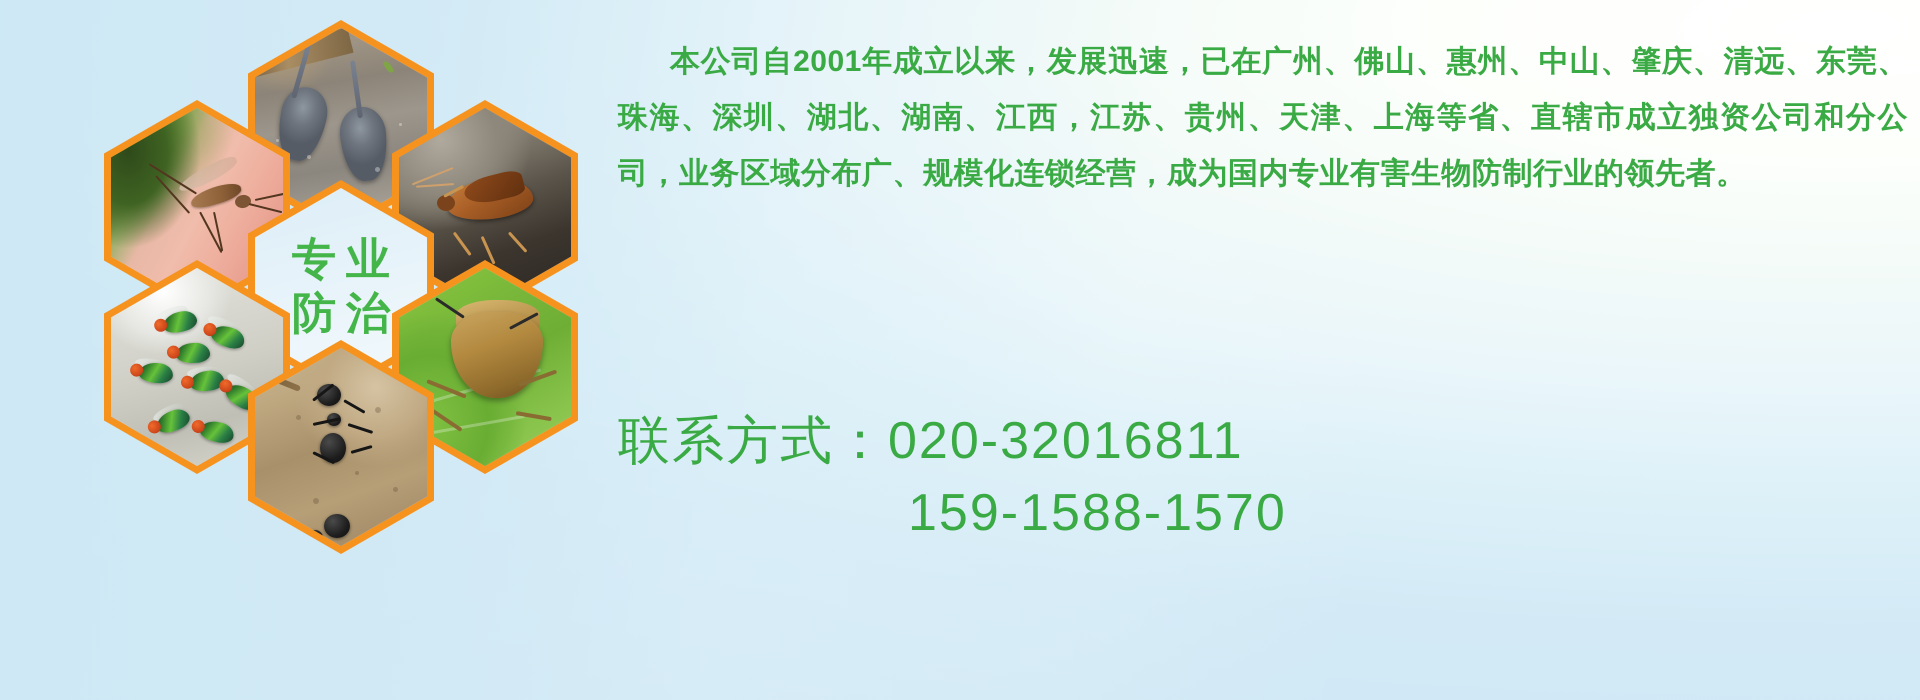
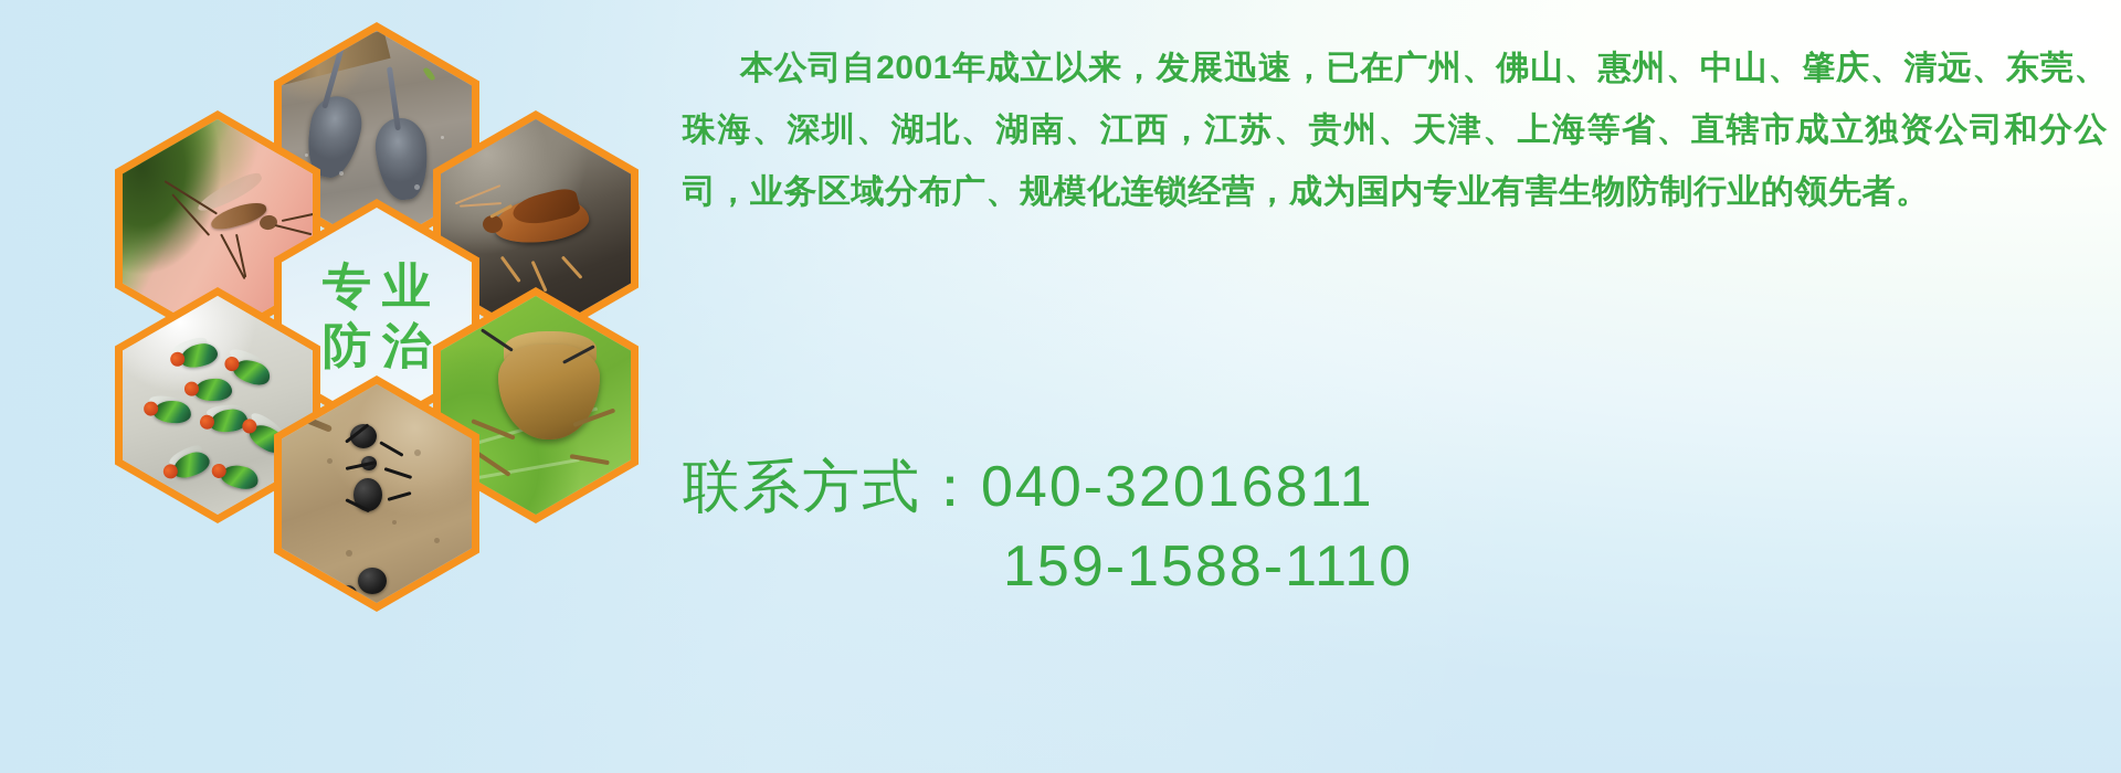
  专业
  防治
  本公司自2001年成立以来，发展迅速，已在广州、佛山、惠州、中山、肇庆、清远、东莞、珠海、深圳、湖北、湖南、江西，江苏、贵州、天津、上海等省、直辖市成立独资公司和分公司，业务区域分布广、规模化连锁经营，成为国内专业有害生物防制行业的领先者。
- 联系方式：020-32016811
+ 联系方式：040-32016811
- 159-1588-1570
+ 159-1588-1110
